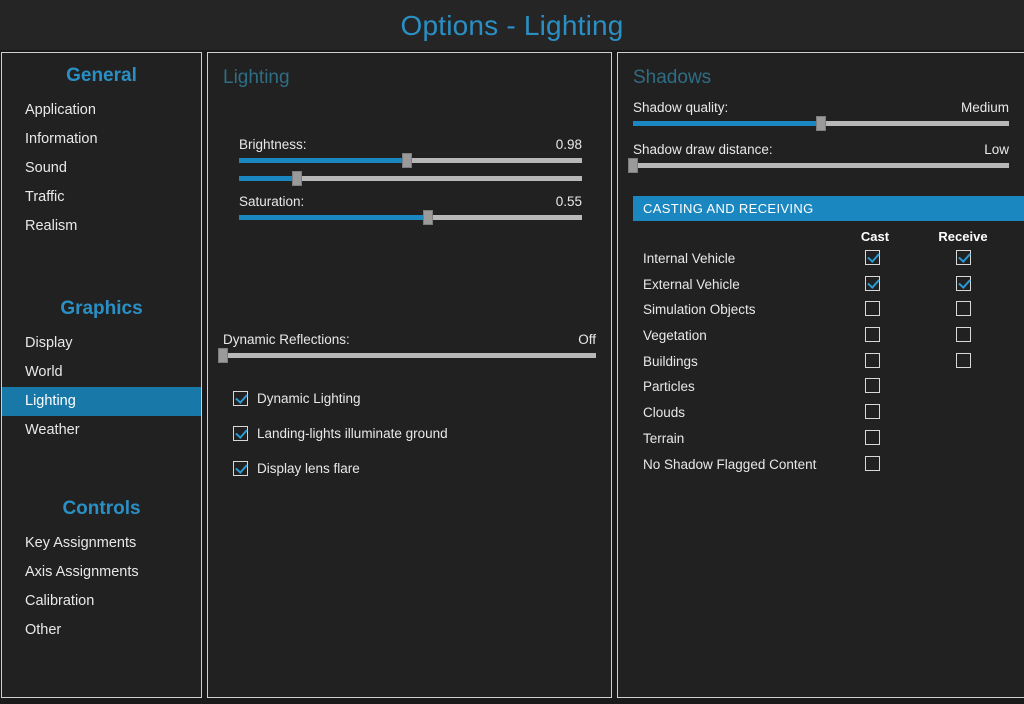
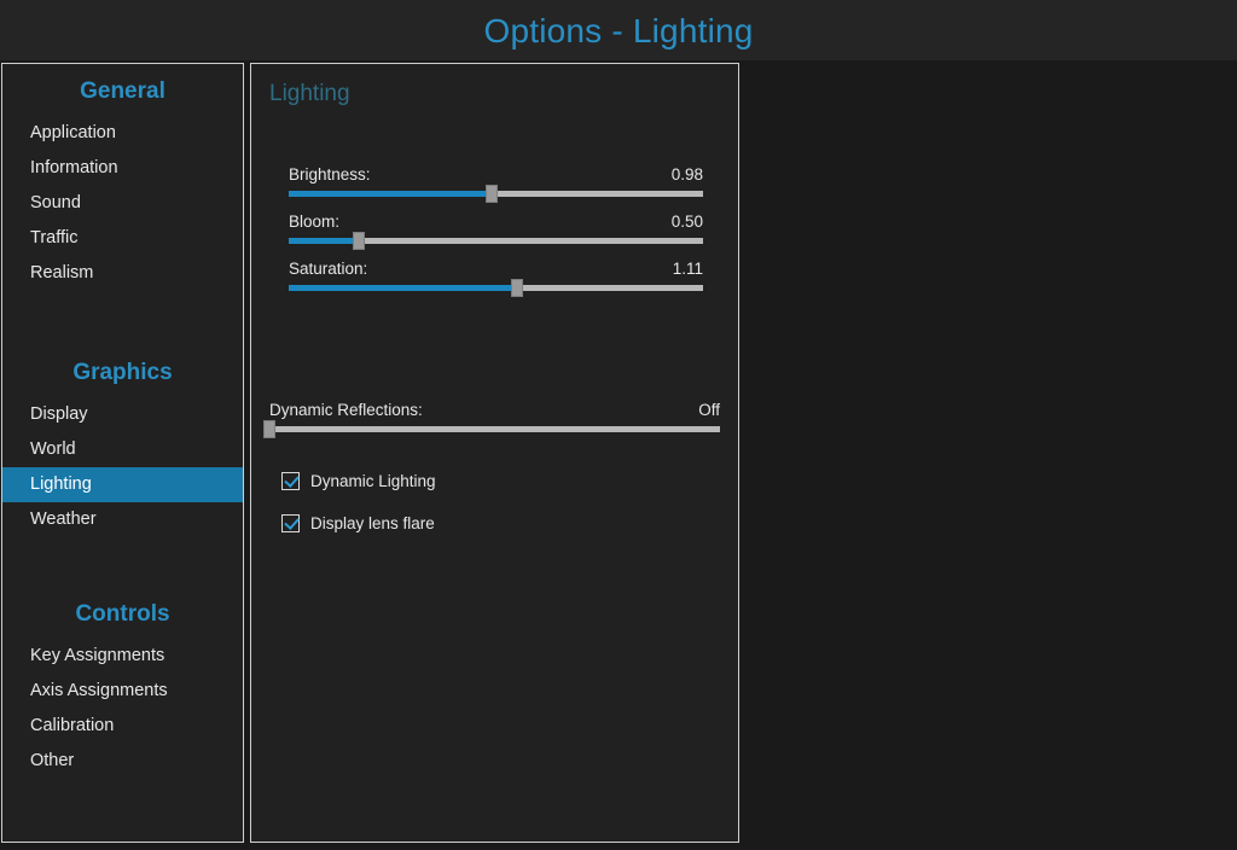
  Options - Lighting
  General
  Application
  Information
  Sound
  Traffic
  Realism
  Graphics
  Display
  World
  Lighting
  Weather
  Controls
  Key Assignments
  Axis Assignments
  Calibration
  Other
  Lighting
  Brightness:
  0.98
+ Bloom:
+ 0.50
  Saturation:
- 0.55
+ 1.11
  Dynamic Reflections:
  Off
  Dynamic Lighting
- Landing-lights illuminate ground
  Display lens flare
- Shadows
- Shadow quality:
- Medium
- Shadow draw distance:
- Low
- CASTING AND RECEIVING
- Cast
- Receive
- Internal Vehicle
- External Vehicle
- Simulation Objects
- Vegetation
- Buildings
- Particles
- Clouds
- Terrain
- No Shadow Flagged Content
